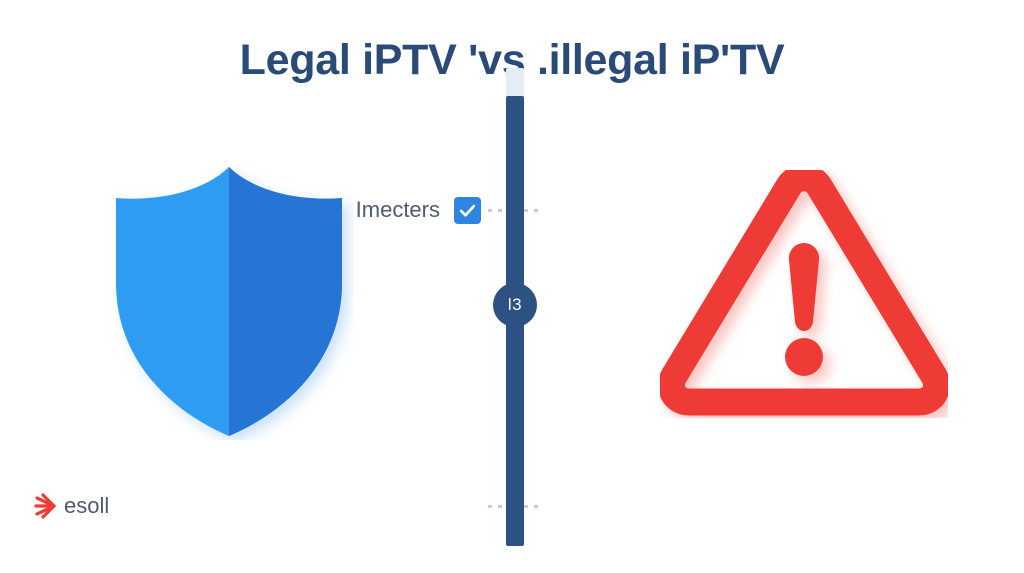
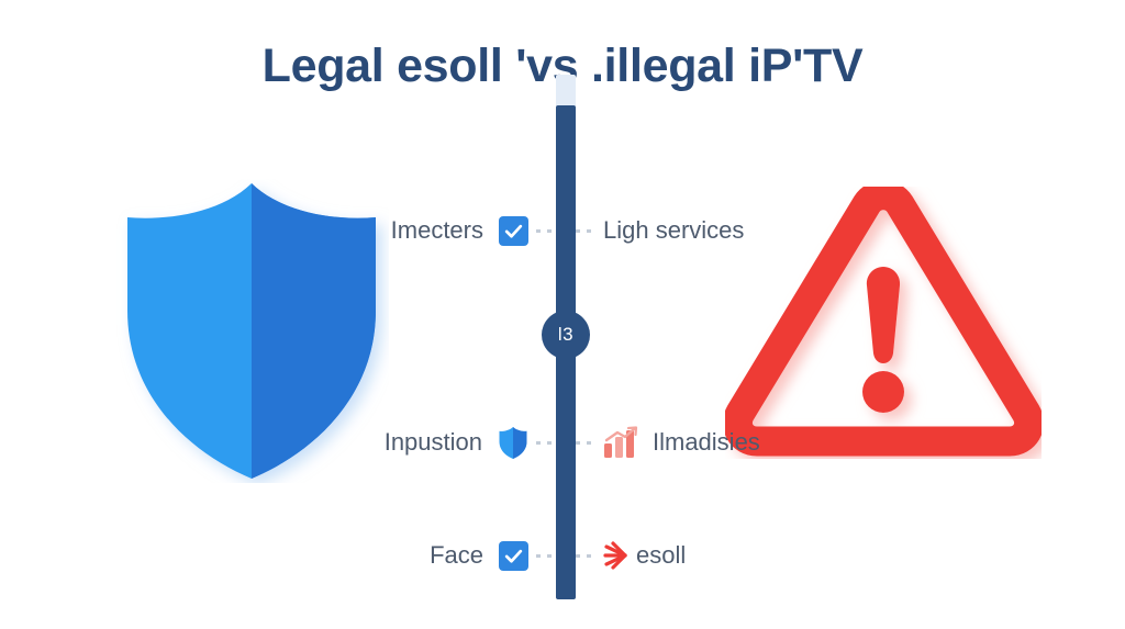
- Legal iPTV 'vs .illegal iP'TV
+ Legal esoll 'vs .illegal iP'TV
  l3
  Imecters
+ Ligh services
+ Inpustion
+ Ilmadisies
+ Face
  esoll
